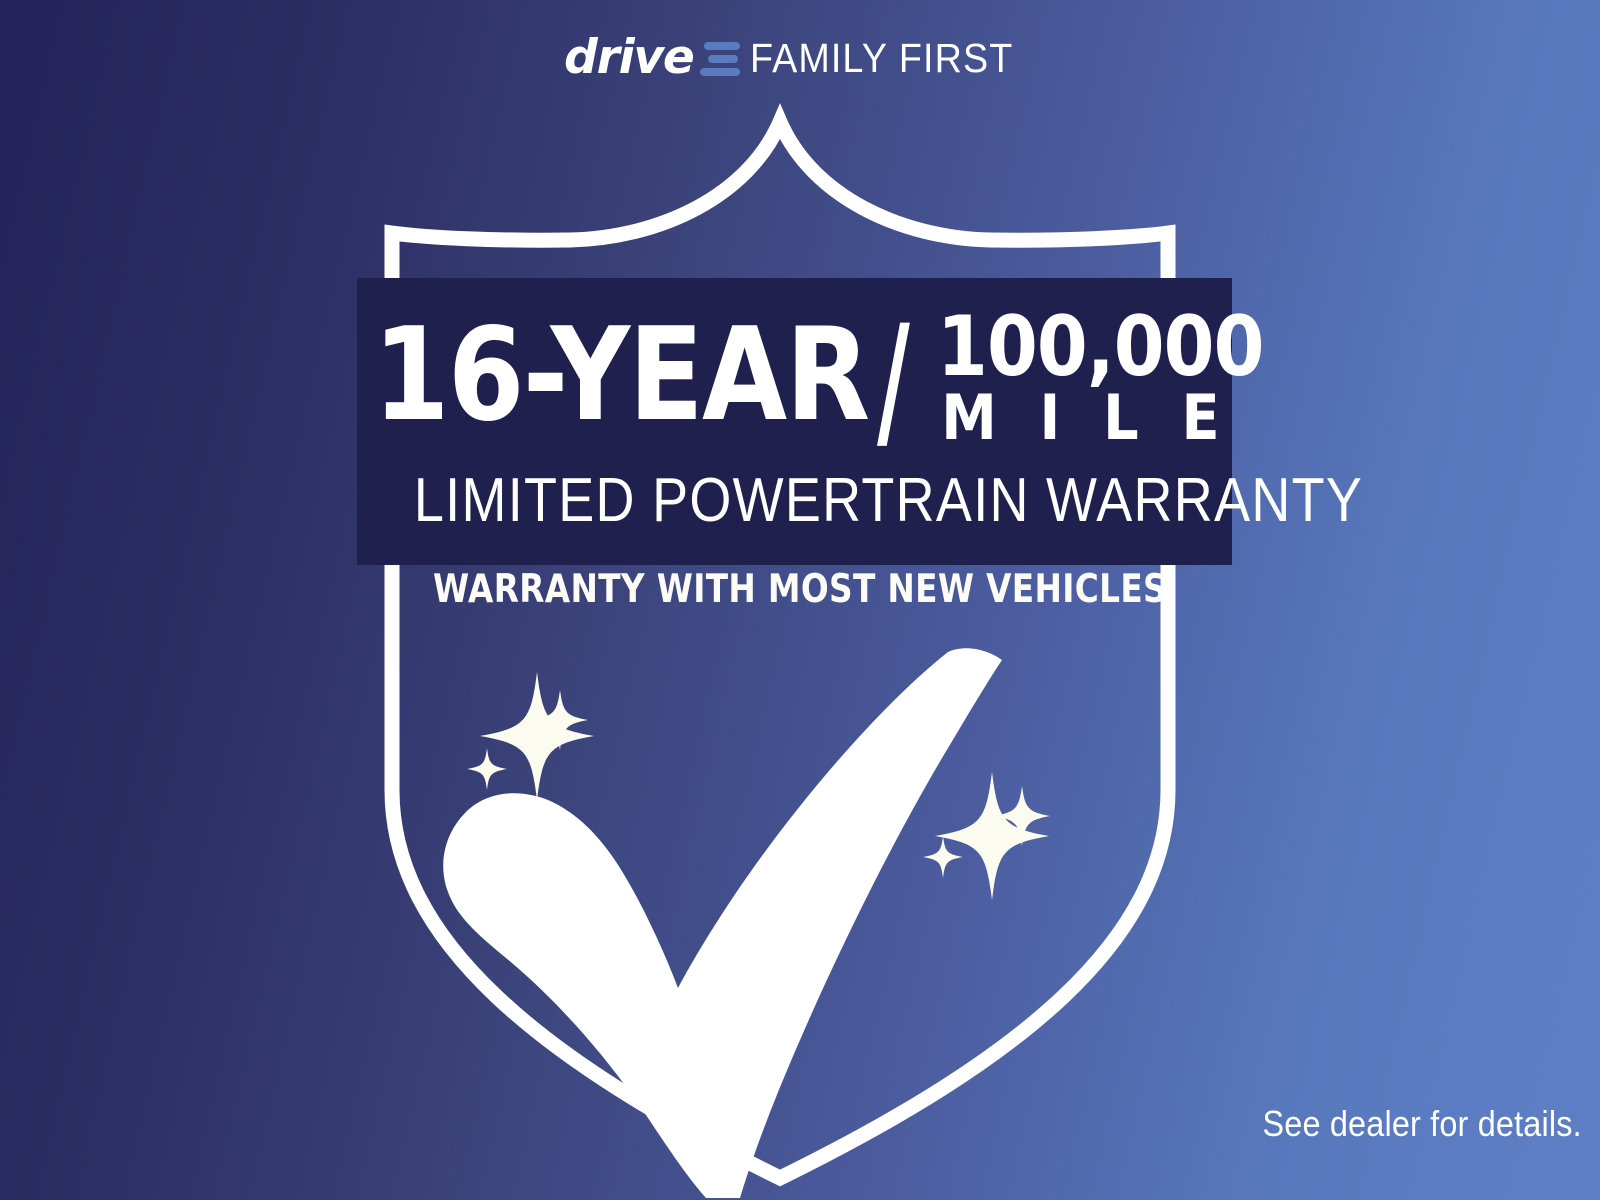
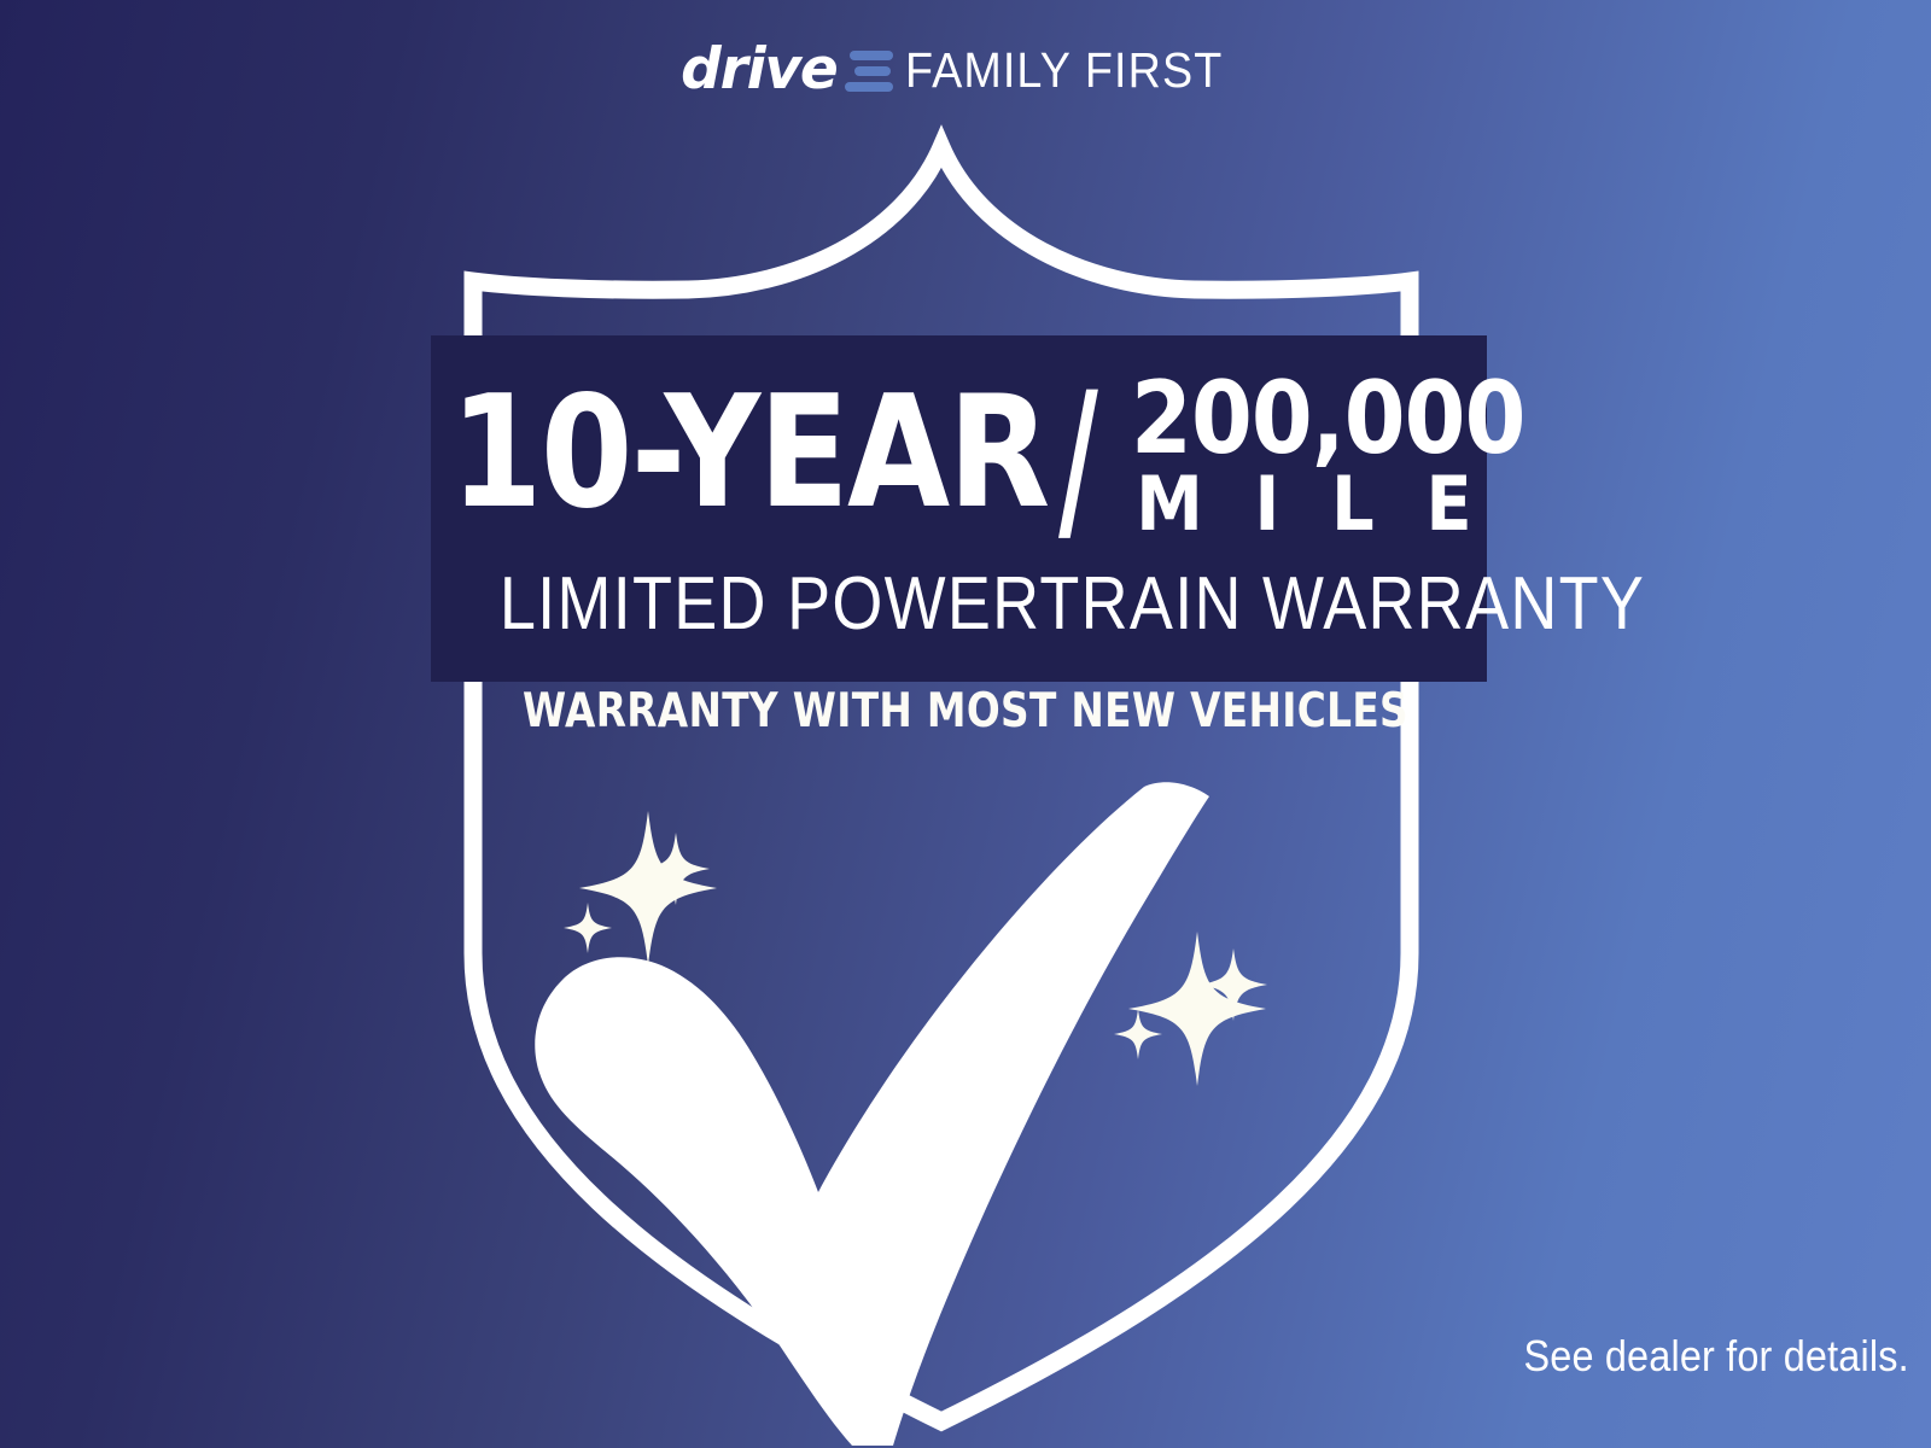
  drive
  FAMILY FIRST
- 16-YEAR
+ 10-YEAR
  /
- 100,000
+ 200,000
  M I L E
  LIMITED POWERTRAIN WARRANTY
  WARRANTY WITH MOST NEW VEHICLES
  See dealer for details.
